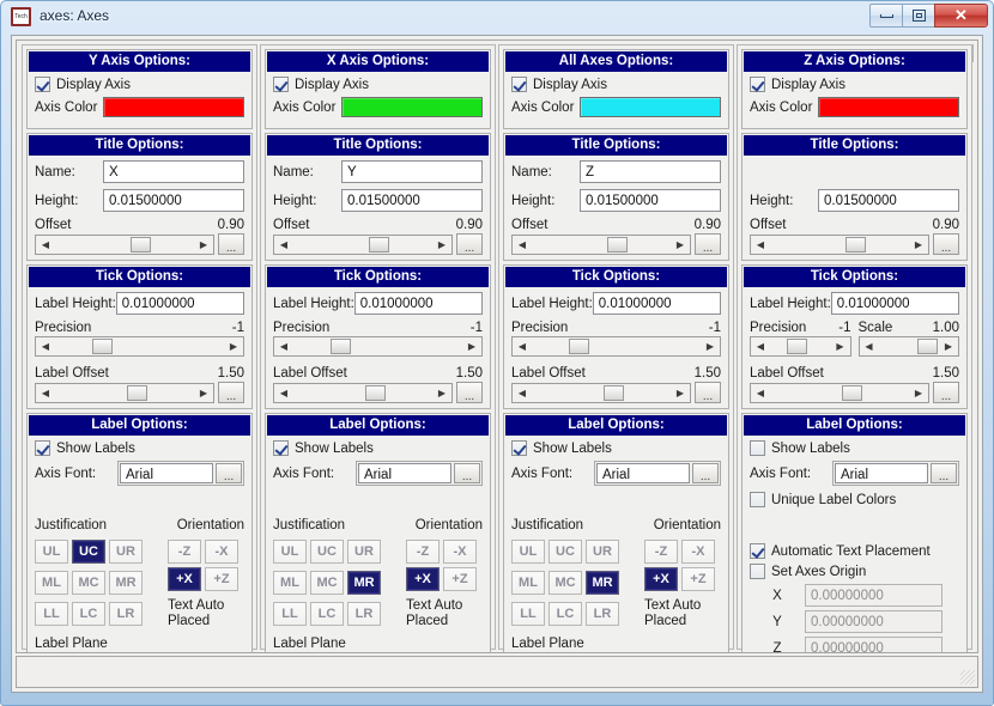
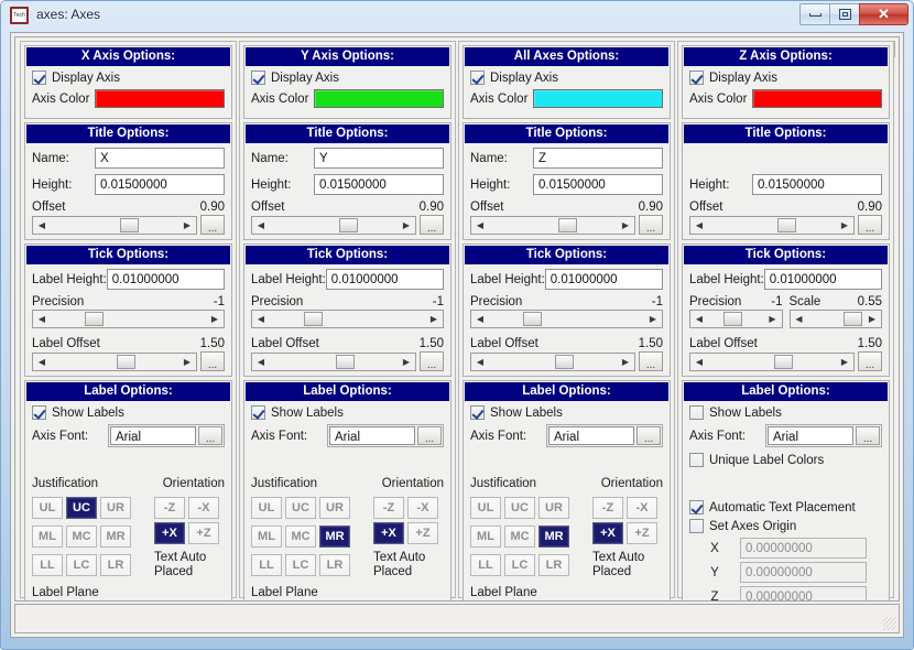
  axes: Axes
  ✕
- Y Axis Options:
+ X Axis Options:
  Display Axis
  Axis Color
  Title Options:
  Name:
  X
  Height:
  0.01500000
  Offset
  0.90
  ◀
  ▶
  ...
  Tick Options:
  Label Height:
  0.01000000
  Precision
  -1
  ◀
  ▶
  Label Offset
  1.50
  ◀
  ▶
  ...
  Label Options:
  Show Labels
  Axis Font:
  Arial
  ...
  Justification
  Orientation
  UL
  UC
  UR
  ML
  MC
  MR
  LL
  LC
  LR
  -Z
  -X
  +X
  +Z
  Text Auto Placed
  Label Plane
- X Axis Options:
+ Y Axis Options:
  Display Axis
  Axis Color
  Title Options:
  Name:
  Y
  Height:
  0.01500000
  Offset
  0.90
  ◀
  ▶
  ...
  Tick Options:
  Label Height:
  0.01000000
  Precision
  -1
  ◀
  ▶
  Label Offset
  1.50
  ◀
  ▶
  ...
  Label Options:
  Show Labels
  Axis Font:
  Arial
  ...
  Justification
  Orientation
  UL
  UC
  UR
  ML
  MC
  MR
  LL
  LC
  LR
  -Z
  -X
  +X
  +Z
  Text Auto Placed
  Label Plane
  All Axes Options:
  Display Axis
  Axis Color
  Title Options:
  Name:
  Z
  Height:
  0.01500000
  Offset
  0.90
  ◀
  ▶
  ...
  Tick Options:
  Label Height:
  0.01000000
  Precision
  -1
  ◀
  ▶
  Label Offset
  1.50
  ◀
  ▶
  ...
  Label Options:
  Show Labels
  Axis Font:
  Arial
  ...
  Justification
  Orientation
  UL
  UC
  UR
  ML
  MC
  MR
  LL
  LC
  LR
  -Z
  -X
  +X
  +Z
  Text Auto Placed
  Label Plane
  Z Axis Options:
  Display Axis
  Axis Color
  Title Options:
  Height:
  0.01500000
  Offset
  0.90
  ◀
  ▶
  ...
  Tick Options:
  Label Height:
  0.01000000
  Precision
  -1
  ◀
  ▶
  Scale
- 1.00
+ 0.55
  ◀
  ▶
  Label Offset
  1.50
  ◀
  ▶
  ...
  Label Options:
  Show Labels
  Axis Font:
  Arial
  ...
  Unique Label Colors
  Automatic Text Placement
  Set Axes Origin
  X
  0.00000000
  Y
  0.00000000
  Z
  0.00000000
